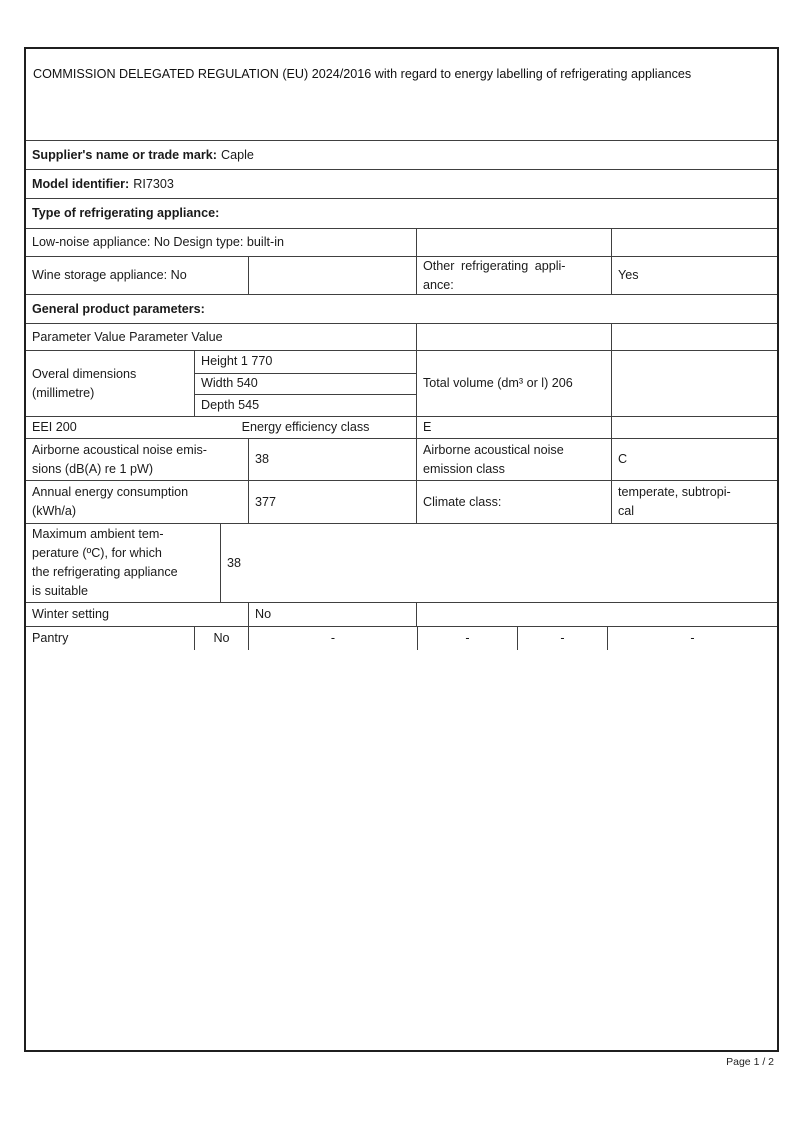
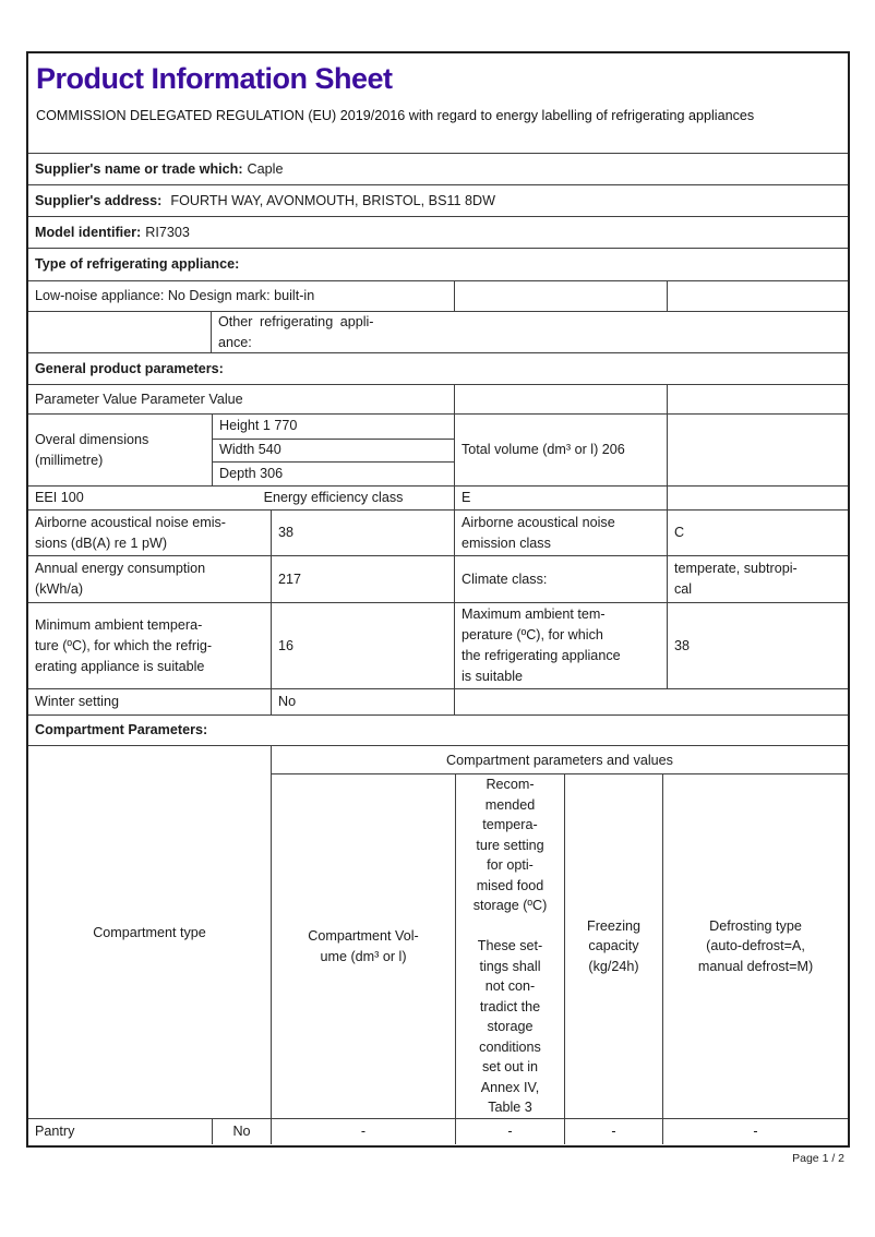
+ Product Information Sheet
- COMMISSION DELEGATED REGULATION (EU) 2024/2016 with regard to energy labelling of refrigerating appliances
+ COMMISSION DELEGATED REGULATION (EU) 2019/2016 with regard to energy labelling of refrigerating appliances
- Supplier's name or trade mark:
+ Supplier's name or trade which:
  Caple
+ Supplier's address:
+ FOURTH WAY, AVONMOUTH, BRISTOL, BS11 8DW
  Model identifier:
  RI7303
  Type of refrigerating appliance:
- Low-noise appliance: No Design type: built-in
+ Low-noise appliance: No Design mark: built-in
- Wine storage appliance: No
  Other refrigerating appli-
  ance:
- Yes
  General product parameters:
  Parameter Value Parameter Value
  Overal dimensions
  (millimetre)
  Height 1 770
  Width 540
- Depth 545
+ Depth 306
  Total volume (dm³ or l) 206
- EEI 200
+ EEI 100
  Energy efficiency class
  E
  Airborne acoustical noise emis-
  sions (dB(A) re 1 pW)
  38
  Airborne acoustical noise
  emission class
  C
  Annual energy consumption
  (kWh/a)
- 377
+ 217
  Climate class:
  temperate, subtropi-
  cal
+ Minimum ambient tempera-
+ ture (ºC), for which the refrig-
+ erating appliance is suitable
+ 16
  Maximum ambient tem-
  perature (ºC), for which
  the refrigerating appliance
  is suitable
  38
  Winter setting
  No
+ Compartment Parameters:
+ Compartment type
+ Compartment parameters and values
+ Compartment Vol-
+ ume (dm³ or l)
+ Recom-
+ mended
+ tempera-
+ ture setting
+ for opti-
+ mised food
+ storage (ºC)
+ These set-
+ tings shall
+ not con-
+ tradict the
+ storage
+ conditions
+ set out in
+ Annex IV,
+ Table 3
+ Freezing
+ capacity
+ (kg/24h)
+ Defrosting type
+ (auto-defrost=A,
+ manual defrost=M)
  Pantry
  No
  -
  -
  -
  -
  Page 1 / 2
